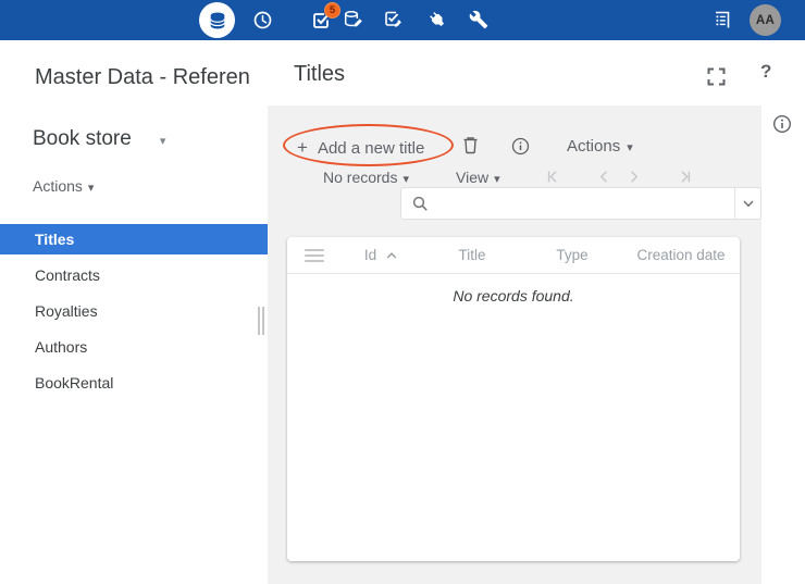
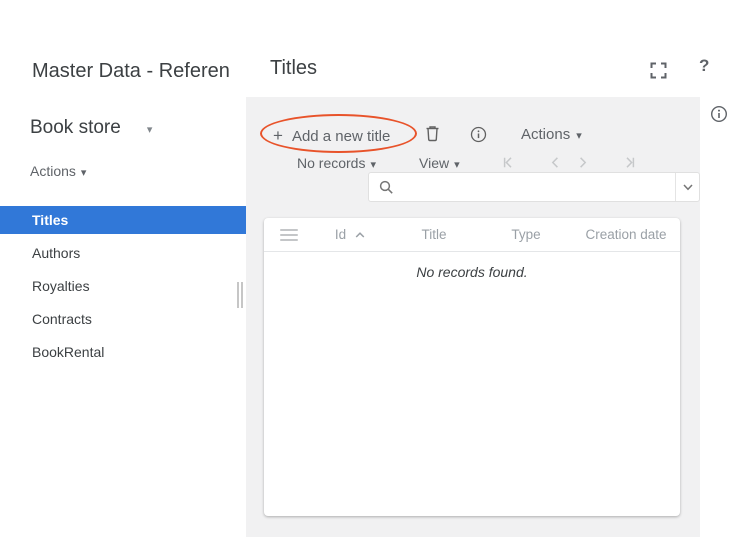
- 5
- AA
  Master Data - Referen
  Book store
  Actions
  Titles
- Contracts
+ Authors
  Royalties
- Authors
+ Contracts
  BookRental
  Titles
  ?
  +
  Add a new title
  Actions
  No records
  View
  Id
  Title
  Type
  Creation date
  No records found.
